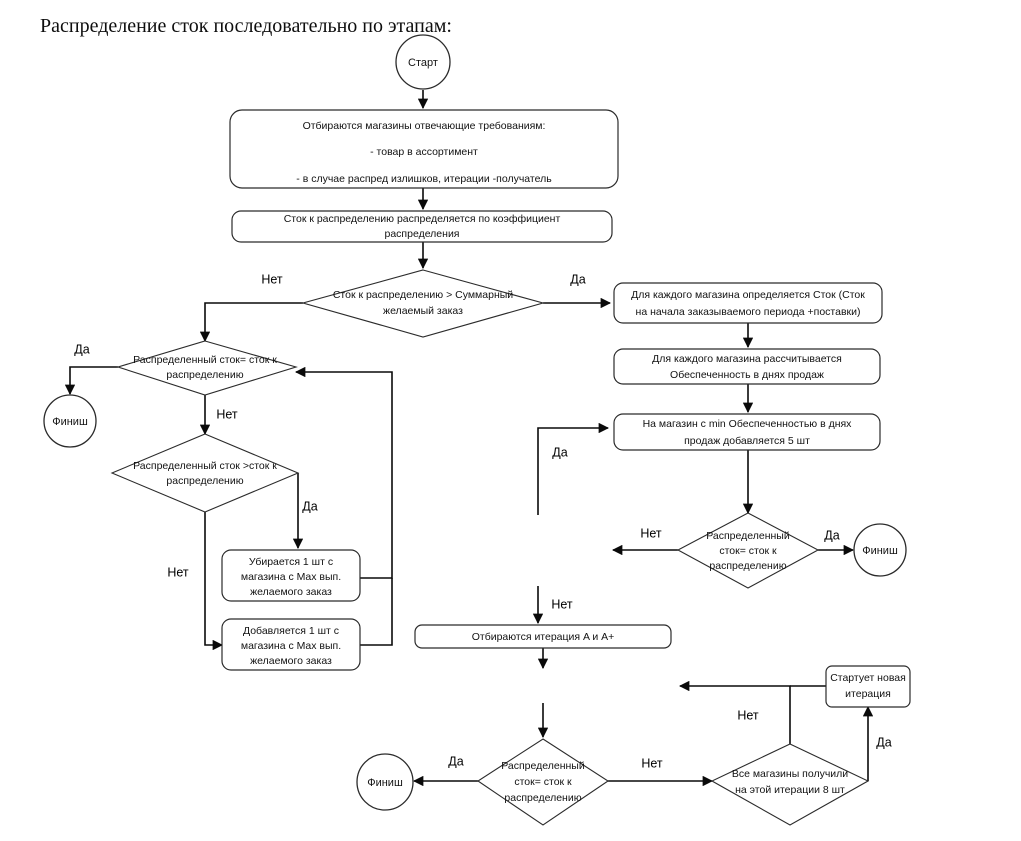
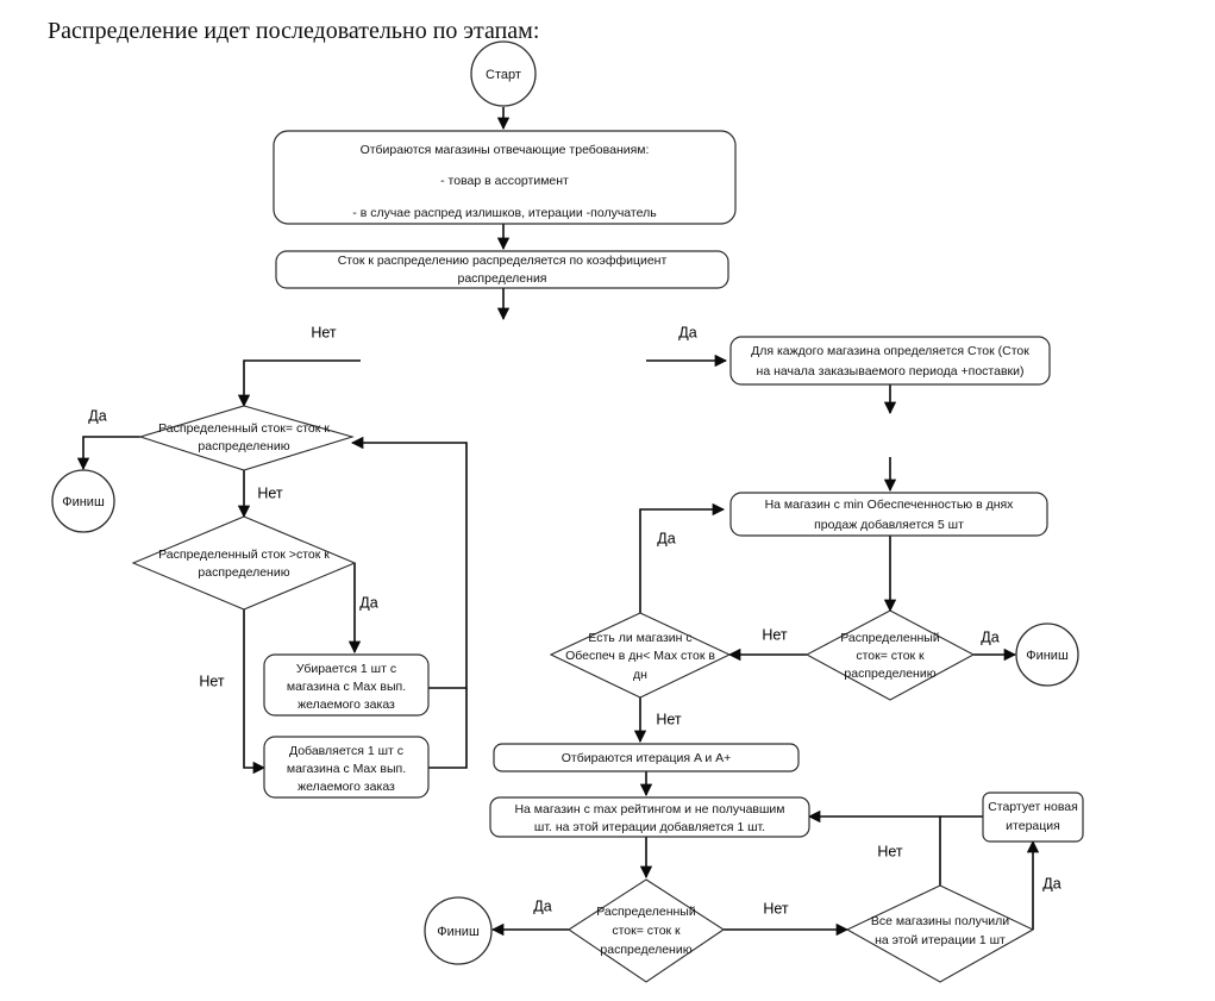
- Распределение сток последовательно по этапам:
+ Распределение идет последовательно по этапам:
  Старт
  Отбираются магазины отвечающие требованиям:
  - товар в ассортимент
  - в случае распред излишков, итерации -получатель
  Сток к распределению распределяется по коэффициент
  распределения
- Сток к распределению > Суммарный
- желаемый заказ
  Для каждого магазина определяется Сток (Сток
  на начала заказываемого периода +поставки)
- Для каждого магазина рассчитывается
- Обеспеченность в днях продаж
  На магазин с min Обеспеченностью в днях
  продаж добавляется 5 шт
  Распределенный
  сток= сток к
  распределению
  Финиш
+ Есть ли магазин с
+ Обеспеч в дн< Max сток в
+ дн
  Отбираются итерация A и A+
+ На магазин с max рейтингом и не получавшим
+ шт. на этой итерации добавляется 1 шт.
  Распределенный
  сток= сток к
  распределению
  Финиш
  Все магазины получили
- на этой итерации 8 шт
+ на этой итерации 1 шт
  Стартует новая
  итерация
  Распределенный сток= сток к
  распределению
  Финиш
  Распределенный сток >сток к
  распределению
  Убирается 1 шт с
  магазина с Max вып.
  желаемого заказ
  Добавляется 1 шт с
  магазина с Max вып.
  желаемого заказ
  Нет
  Да
  Да
  Нет
  Да
  Нет
  Да
  Нет
  Да
  Нет
  Да
  Нет
  Нет
  Да
